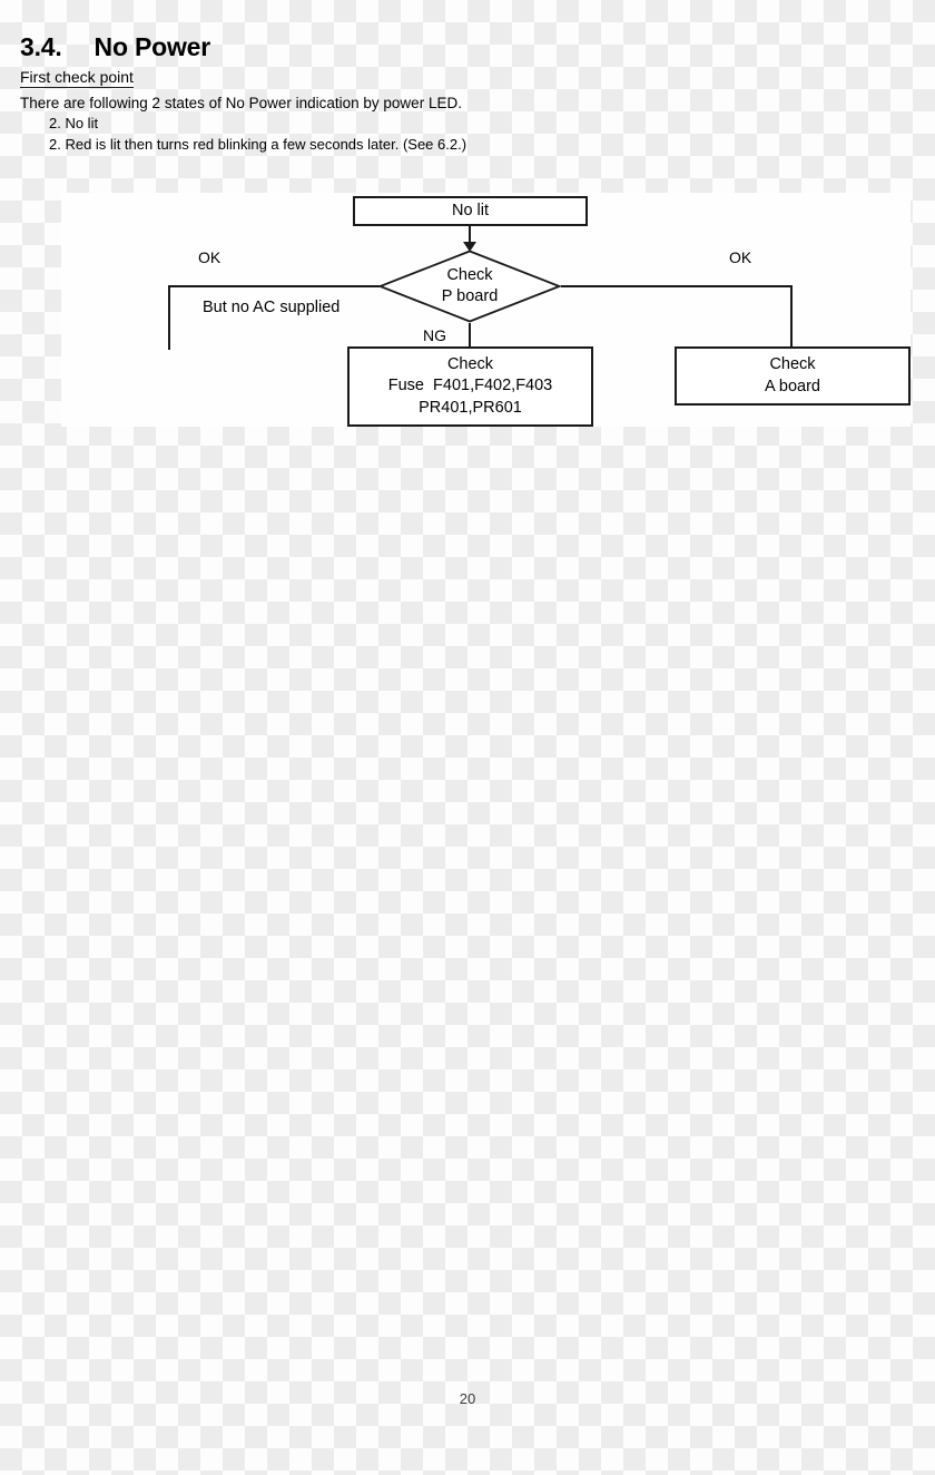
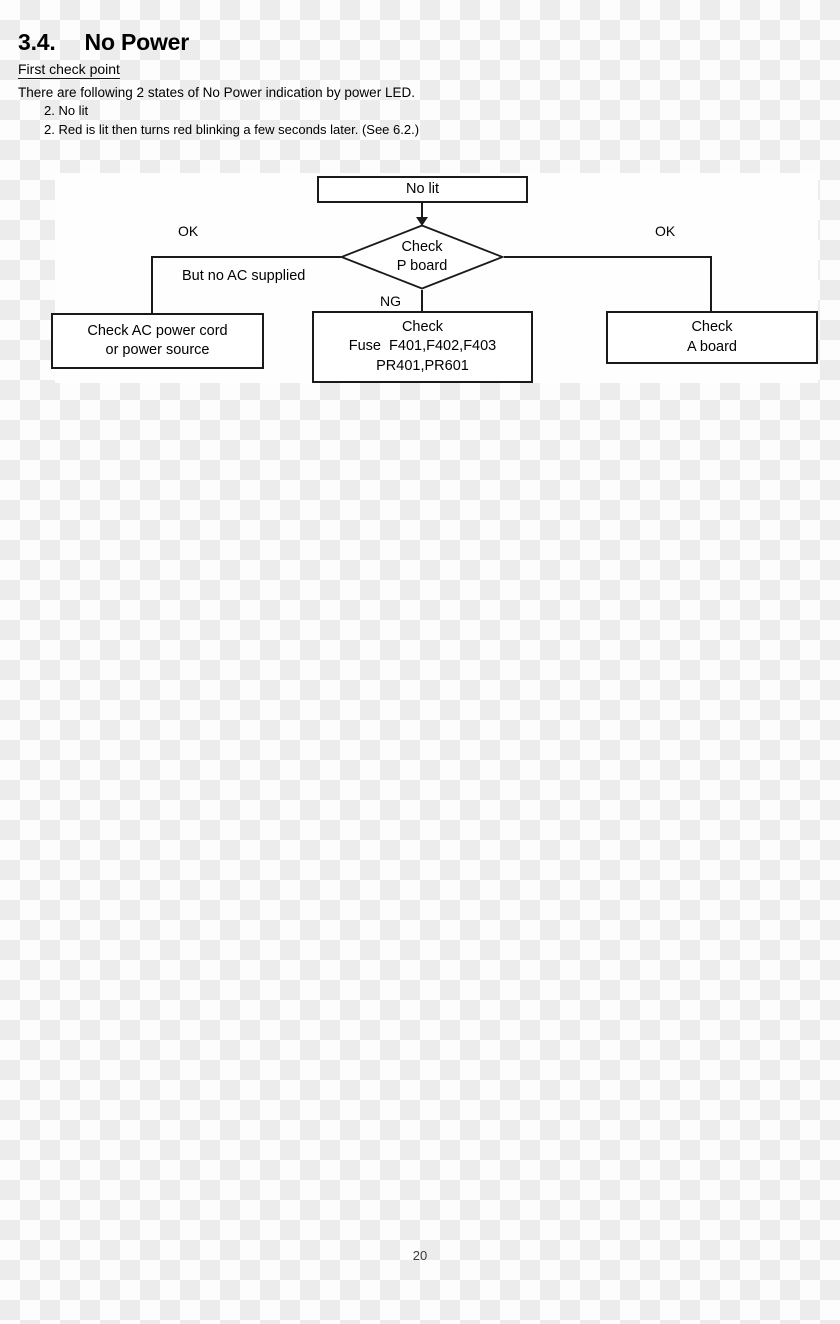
  3.4. No Power
  First check point
  There are following 2 states of No Power indication by power LED.
  2. No lit
  2. Red is lit then turns red blinking a few seconds later. (See 6.2.)
  OK
  But no AC supplied
  OK
  NG
  No lit
  Check
  P board
+ Check AC power cord
+ or power source
  Check
  Fuse F401,F402,F403
  PR401,PR601
  Check
  A board
  20
